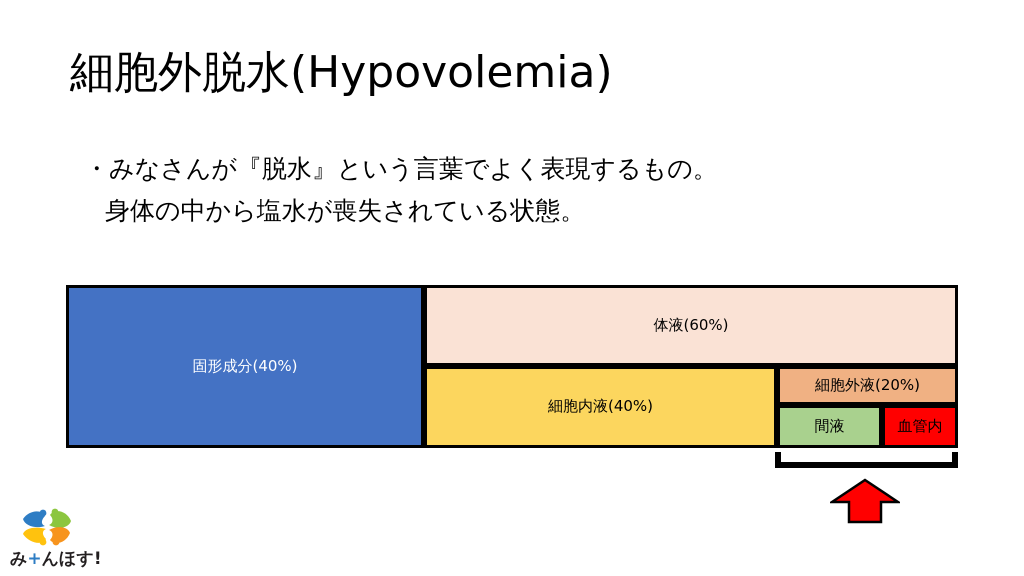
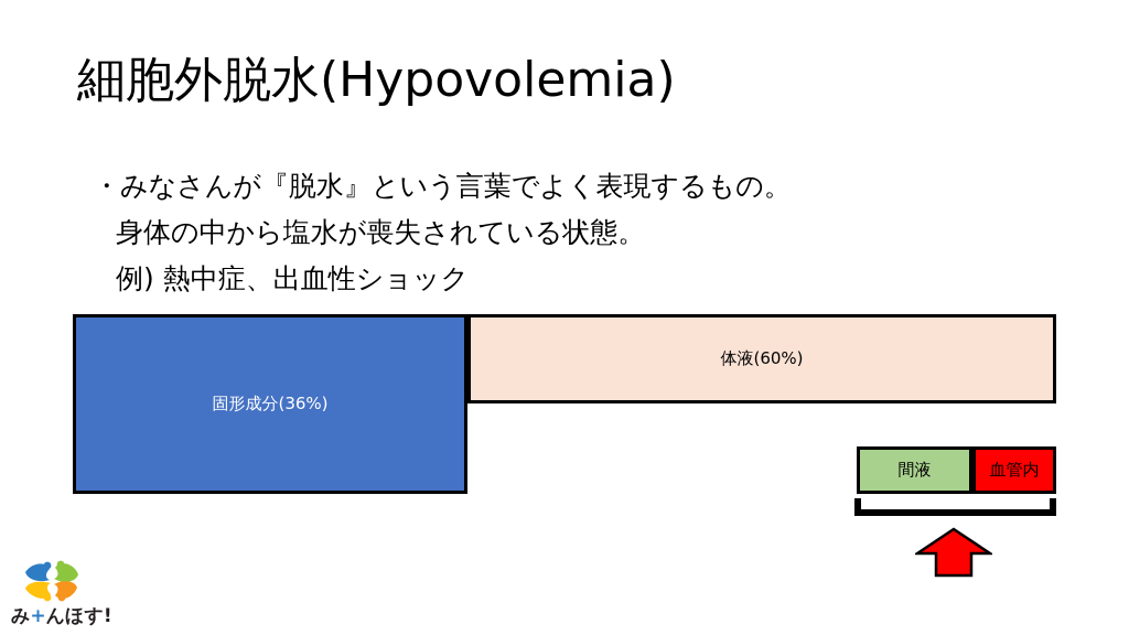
  細胞外脱水(Hypovolemia)
  ・みなさんが『脱水』という言葉でよく表現するもの。
  身体の中から塩水が喪失されている状態。
+ 例) 熱中症、出血性ショック
- 固形成分(40%)
+ 固形成分(36%)
  体液(60%)
- 細胞内液(40%)
- 細胞外液(20%)
  間液
  血管内
  み+んほす!
